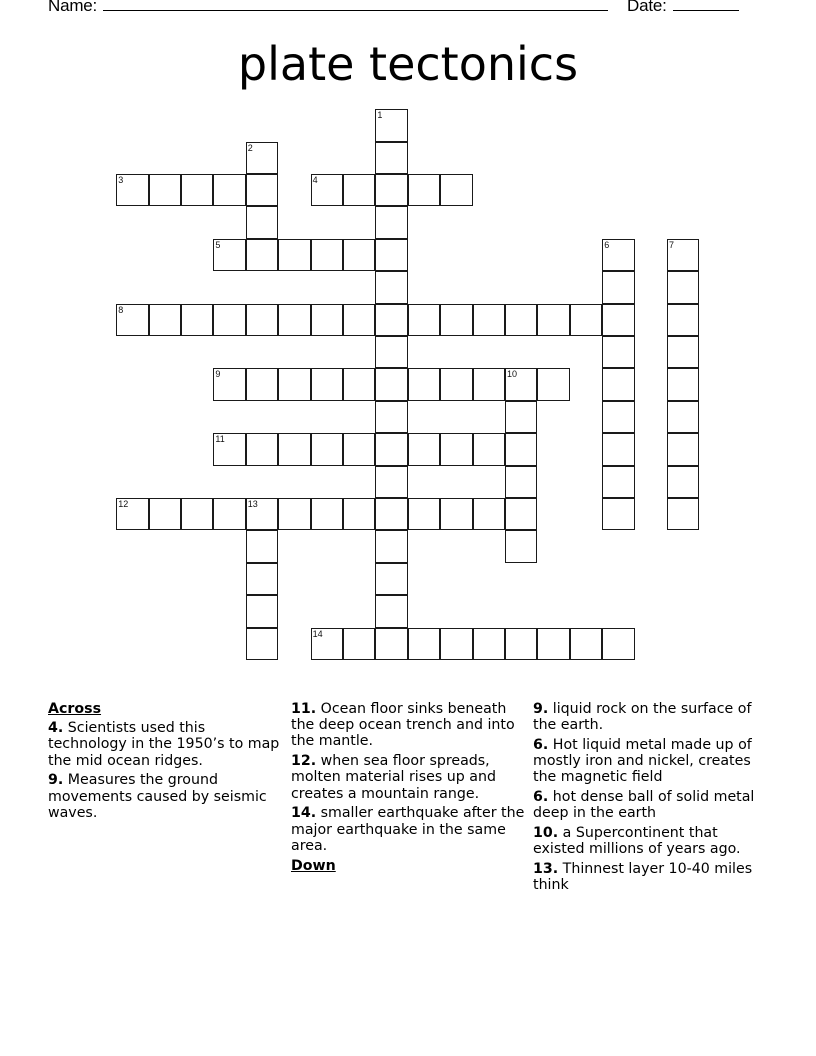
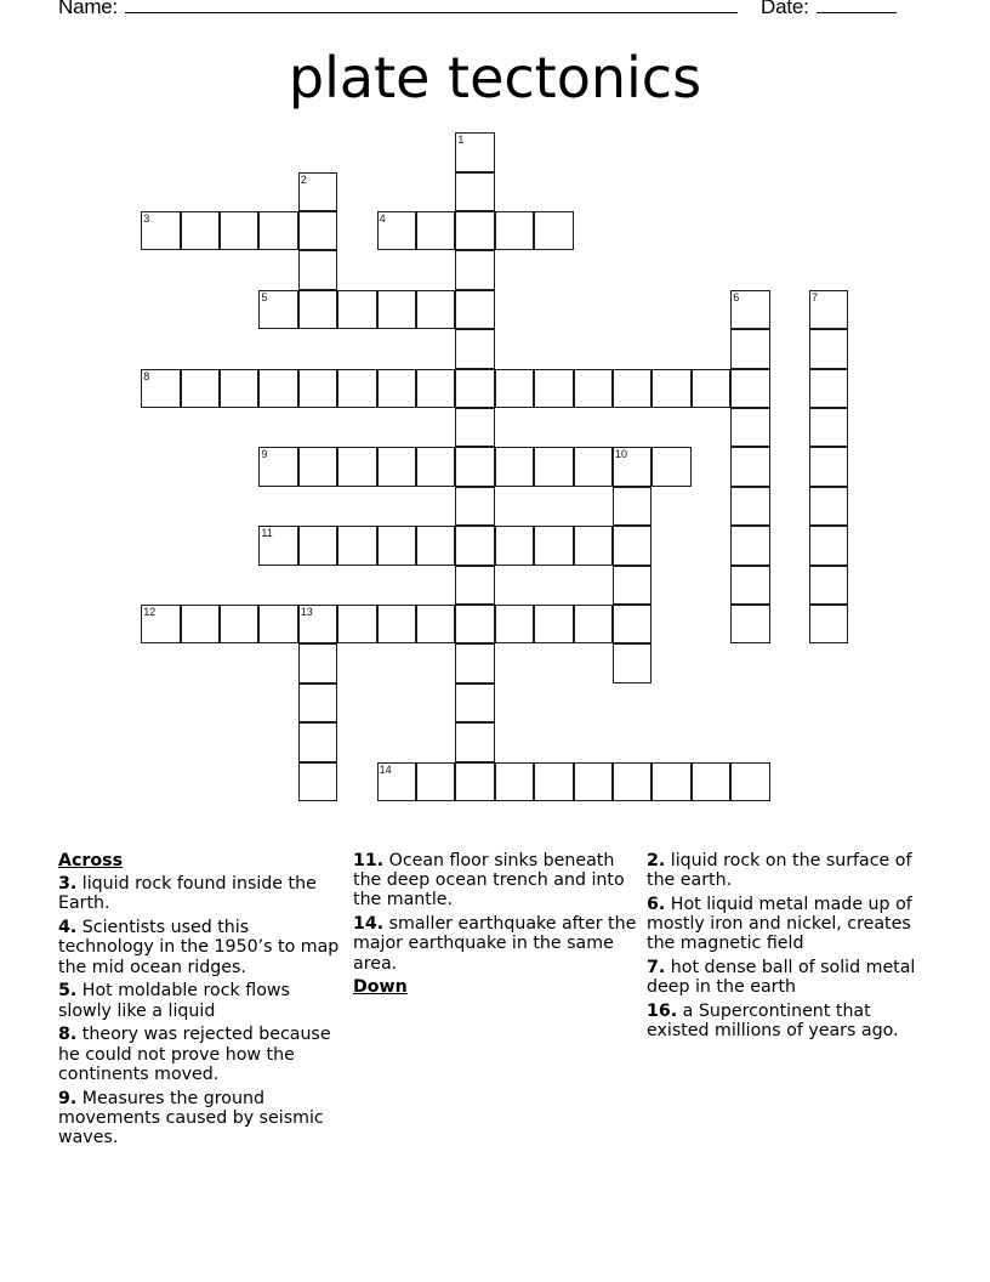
  Name:
  Date:
  plate tectonics
  1
  2
  3
  4
  5
  6
  7
  8
  9
  10
  11
  12
  13
  14
  Across
+ 3. liquid rock found inside the Earth.
  4. Scientists used this technology in the 1950’s to map the mid ocean ridges.
+ 5. Hot moldable rock flows slowly like a liquid
+ 8. theory was rejected because he could not prove how the continents moved.
  9. Measures the ground movements caused by seismic waves.
  11. Ocean floor sinks beneath the deep ocean trench and into the mantle.
- 12. when sea floor spreads, molten material rises up and creates a mountain range.
  14. smaller earthquake after the major earthquake in the same area.
  Down
- 9. liquid rock on the surface of the earth.
+ 2. liquid rock on the surface of the earth.
  6. Hot liquid metal made up of mostly iron and nickel, creates the magnetic field
- 6. hot dense ball of solid metal deep in the earth
+ 7. hot dense ball of solid metal deep in the earth
- 10. a Supercontinent that existed millions of years ago.
+ 16. a Supercontinent that existed millions of years ago.
- 13. Thinnest layer 10-40 miles think
